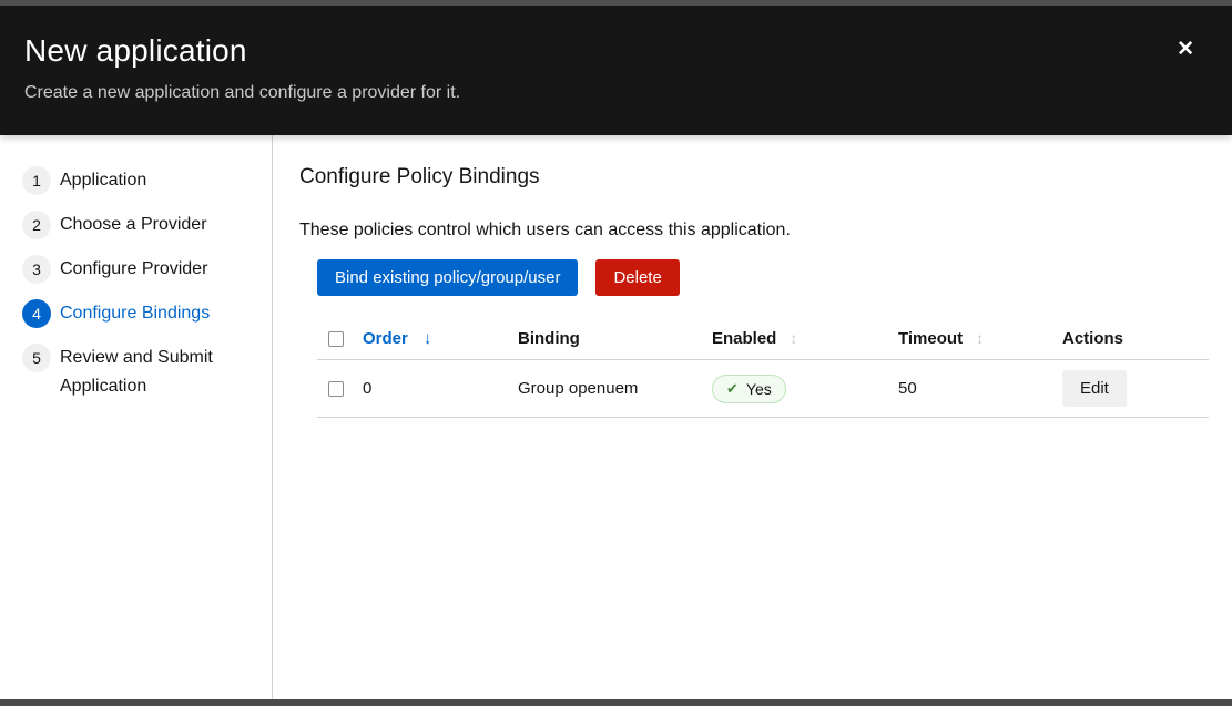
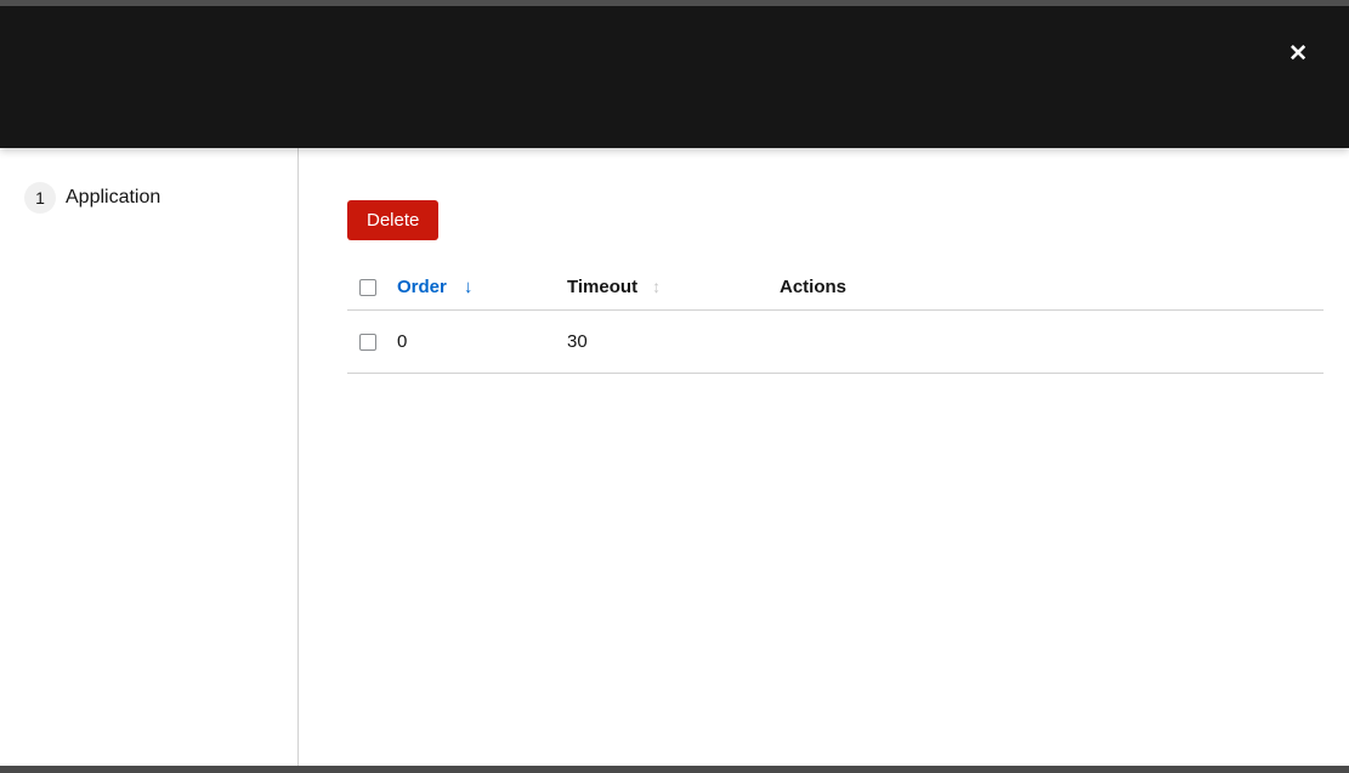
- New application
- Create a new application and configure a provider for it.
  ✕
  1
  Application
- 2
- Choose a Provider
- 3
- Configure Provider
- 4
- Configure Bindings
- 5
- Review and Submit Application
- Configure Policy Bindings
- These policies control which users can access this application.
- Bind existing policy/group/user
  Delete
  Order ↓
- Binding
- Enabled ↕
  Timeout ↕
  Actions
  0
- Group openuem
- ✔
- Yes
- 50
+ 30
- Edit
